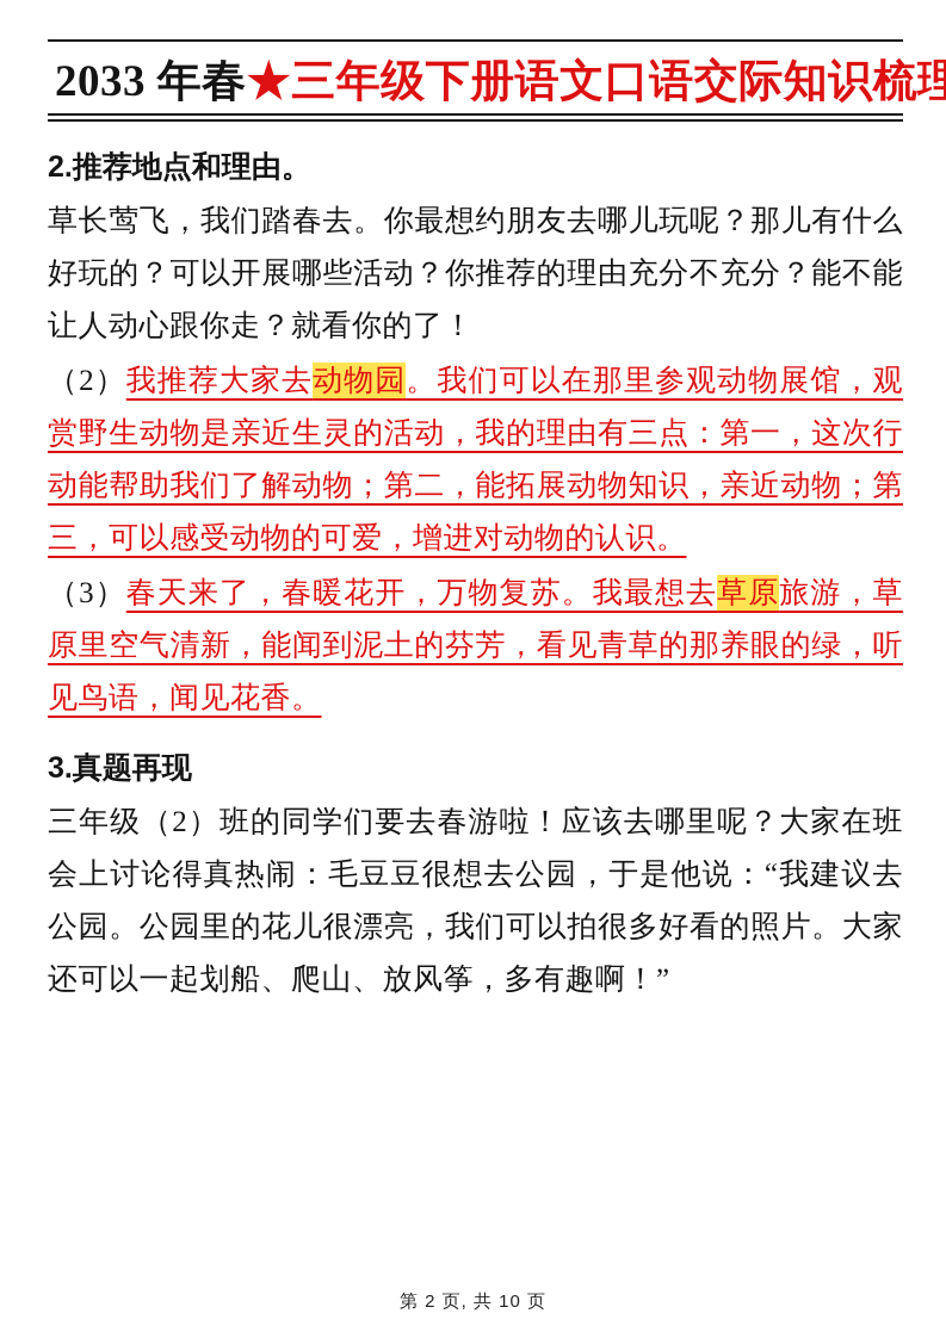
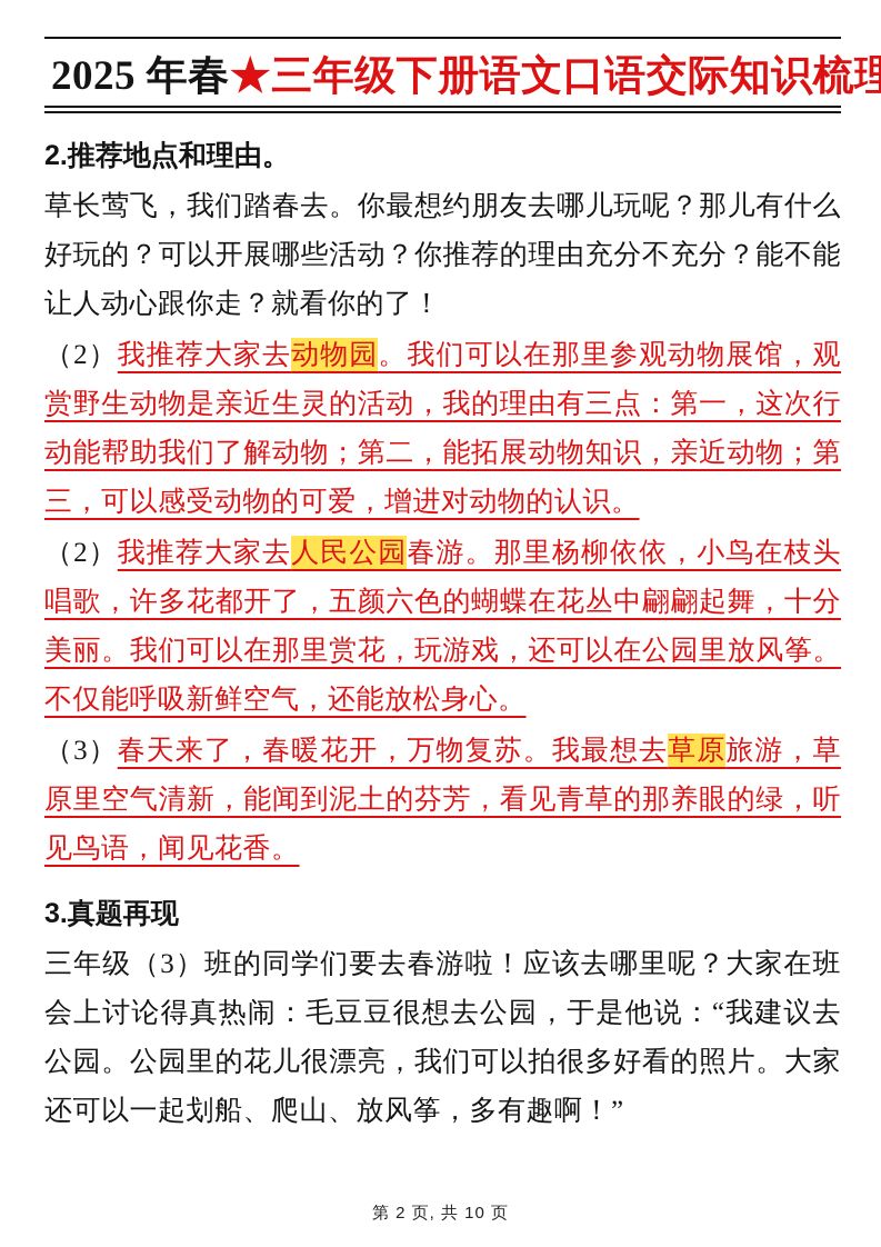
- 2033 年春★三年级下册语文口语交际知识梳理
+ 2025 年春★三年级下册语文口语交际知识梳理
  2.推荐地点和理由。
  草长莺飞，我们踏春去。你最想约朋友去哪儿玩呢？那儿有什么好玩的？可以开展哪些活动？你推荐的理由充分不充分？能不能让人动心跟你走？就看你的了！
  （2）我推荐大家去动物园。我们可以在那里参观动物展馆，观赏野生动物是亲近生灵的活动，我的理由有三点：第一，这次行动能帮助我们了解动物；第二，能拓展动物知识，亲近动物；第三，可以感受动物的可爱，增进对动物的认识。
+ （2）我推荐大家去人民公园春游。那里杨柳依依，小鸟在枝头唱歌，许多花都开了，五颜六色的蝴蝶在花丛中翩翩起舞，十分美丽。我们可以在那里赏花，玩游戏，还可以在公园里放风筝。不仅能呼吸新鲜空气，还能放松身心。
  （3）春天来了，春暖花开，万物复苏。我最想去草原旅游，草原里空气清新，能闻到泥土的芬芳，看见青草的那养眼的绿，听见鸟语，闻见花香。
  3.真题再现
- 三年级（2）班的同学们要去春游啦！应该去哪里呢？大家在班会上讨论得真热闹：毛豆豆很想去公园，于是他说：“我建议去公园。公园里的花儿很漂亮，我们可以拍很多好看的照片。大家还可以一起划船、爬山、放风筝，多有趣啊！”
+ 三年级（3）班的同学们要去春游啦！应该去哪里呢？大家在班会上讨论得真热闹：毛豆豆很想去公园，于是他说：“我建议去公园。公园里的花儿很漂亮，我们可以拍很多好看的照片。大家还可以一起划船、爬山、放风筝，多有趣啊！”
  第 2 页, 共 10 页
